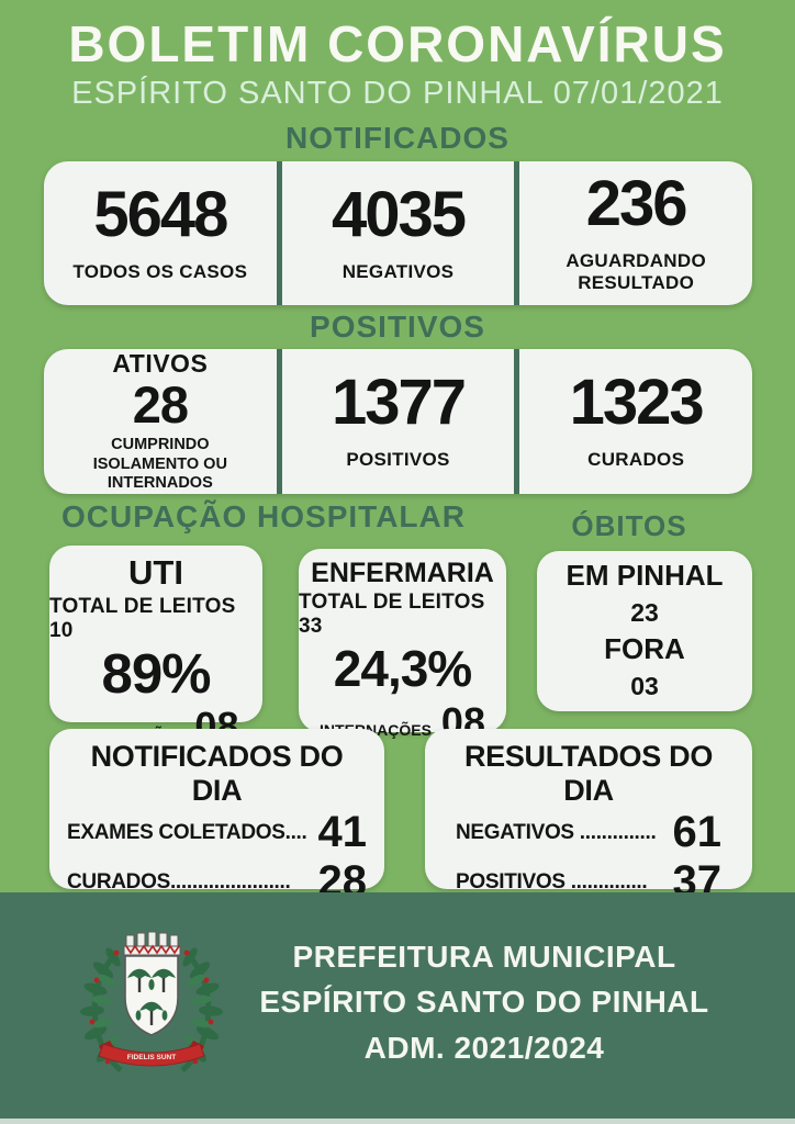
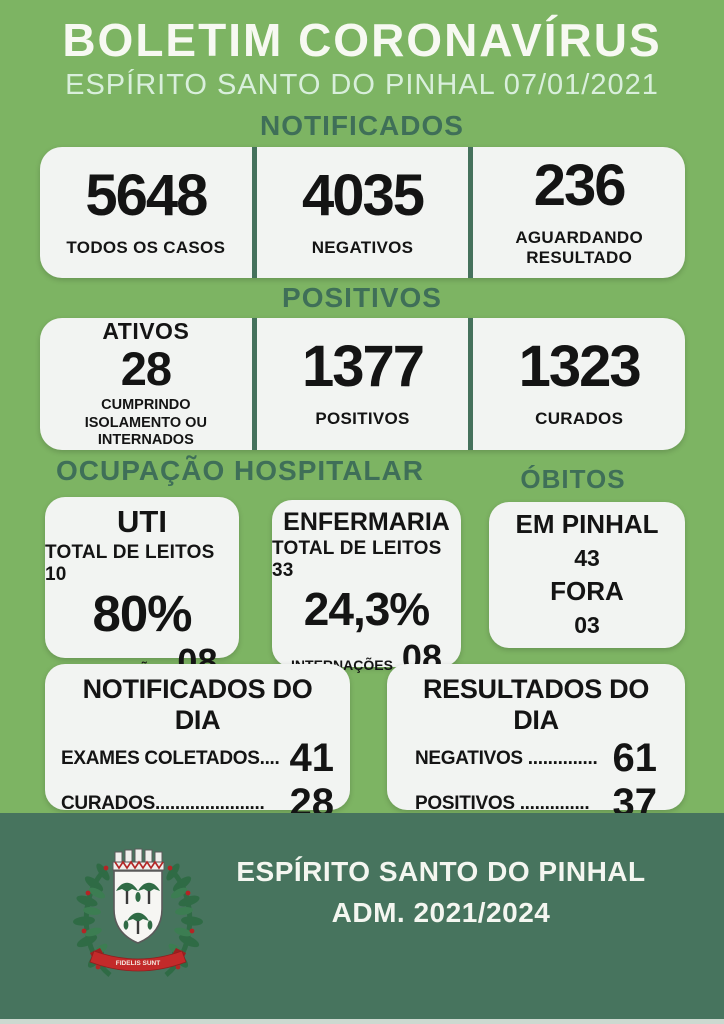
  BOLETIM CORONAVÍRUS
  ESPÍRITO SANTO DO PINHAL 07/01/2021
  NOTIFICADOS
  5648
  TODOS OS CASOS
  4035
  NEGATIVOS
  236
  AGUARDANDO RESULTADO
  POSITIVOS
  ATIVOS
  28
  CUMPRINDO
  ISOLAMENTO OU INTERNADOS
  1377
  POSITIVOS
  1323
  CURADOS
  OCUPAÇÃO HOSPITALAR
  ÓBITOS
  UTI
  TOTAL DE LEITOS 10
- 89%
+ 80%
  08
  ENFERMARIA
  TOTAL DE LEITOS 33
  24,3%
  08
  EM PINHAL
- 23
+ 43
  FORA
  03
  NOTIFICADOS DO DIA
  EXAMES COLETADOS....
  41
  CURADOS......................
  28
  RESULTADOS DO DIA
  NEGATIVOS ..............
  61
  POSITIVOS ..............
  37
- PREFEITURA MUNICIPAL
  ESPÍRITO SANTO DO PINHAL
  ADM. 2021/2024
